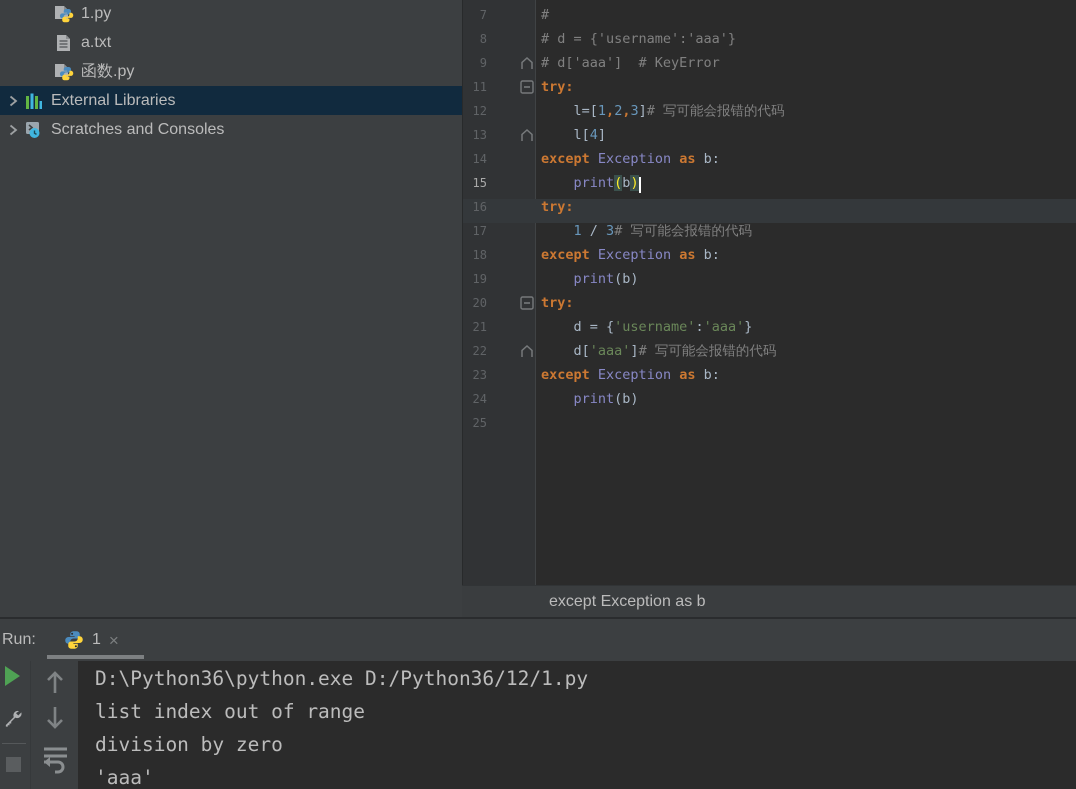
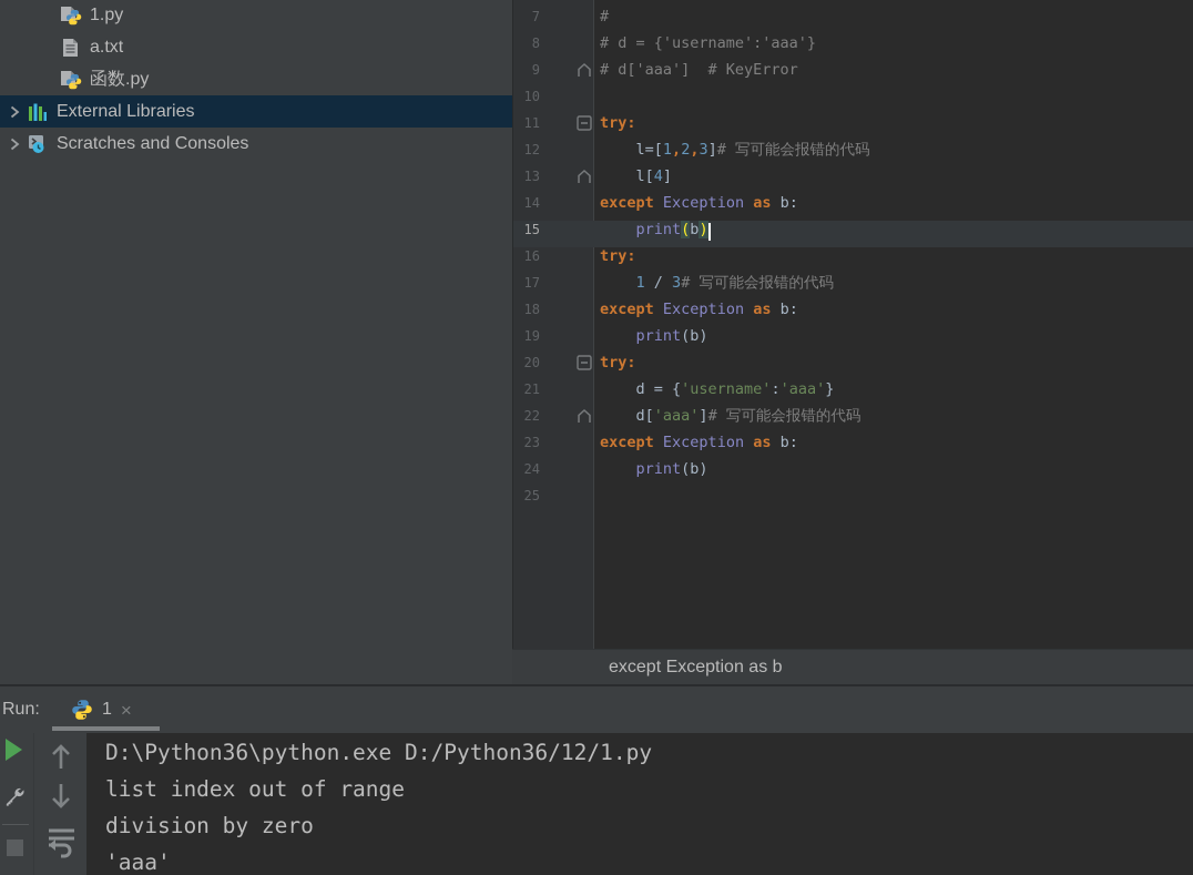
  1.py
  a.txt
  函数.py
  External Libraries
  Scratches and Consoles
  7
  #
  8
  # d = {'username':'aaa'}
  9
  # d['aaa'] # KeyError
+ 10
  11
  try:
  12
  l=[1,2,3]# 写可能会报错的代码
  13
  l[4]
  14
  except Exception as b:
  15
  print(b)
  16
  try:
  17
  1 / 3# 写可能会报错的代码
  18
  except Exception as b:
  19
  print(b)
  20
  try:
  21
  d = {'username':'aaa'}
  22
  d['aaa']# 写可能会报错的代码
  23
  except Exception as b:
  24
  print(b)
  25
  except Exception as b
  Run:
  1
  ×
  D:\Python36\python.exe D:/Python36/12/1.py
  list index out of range
  division by zero
  'aaa'
